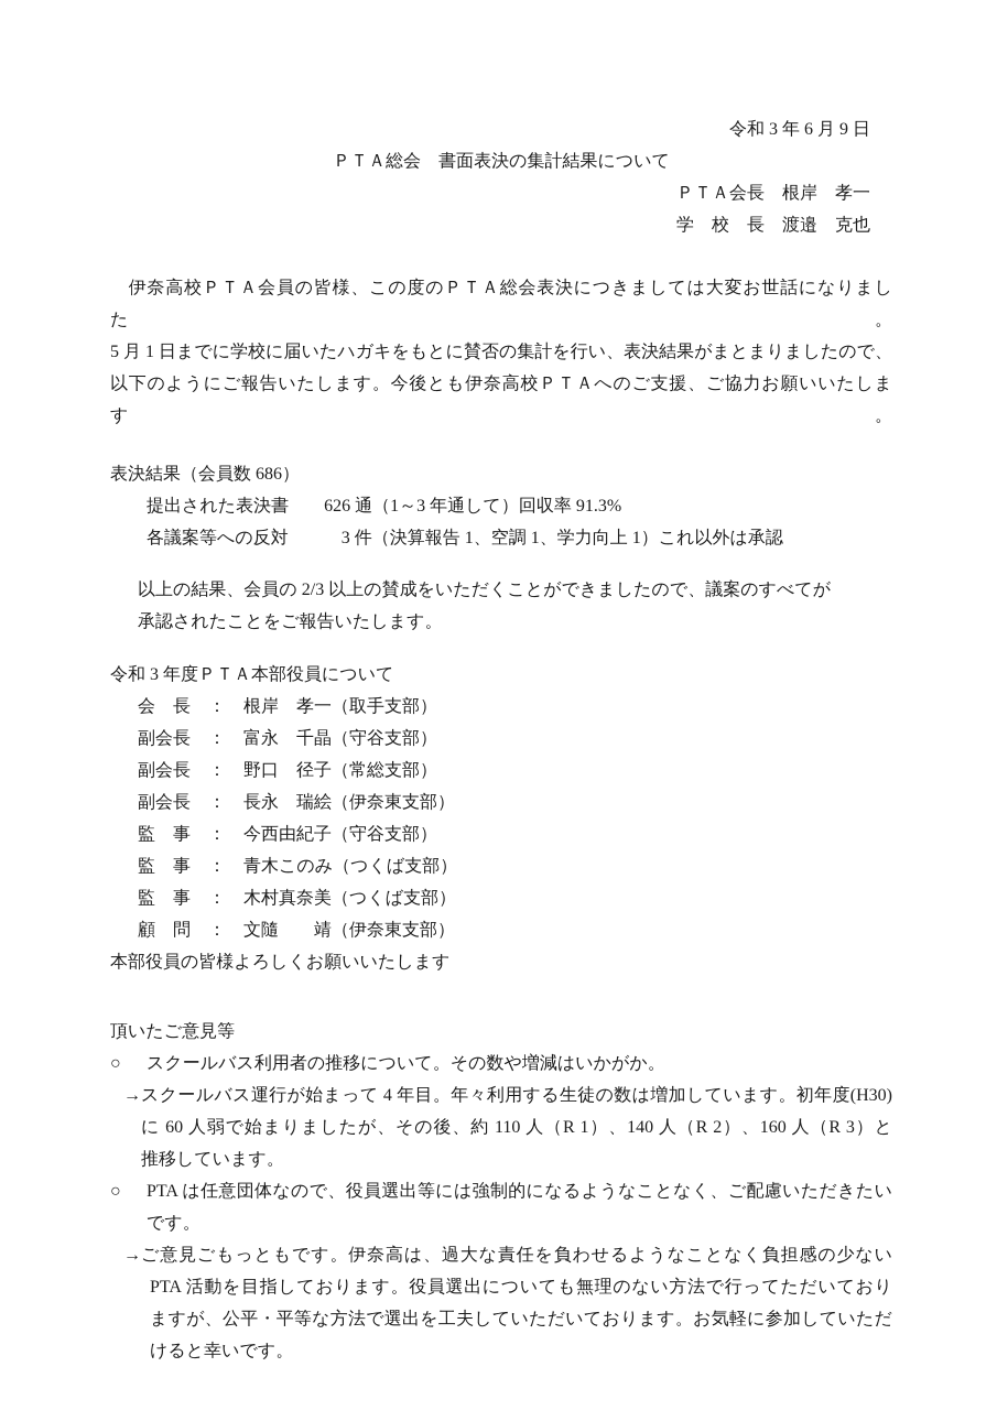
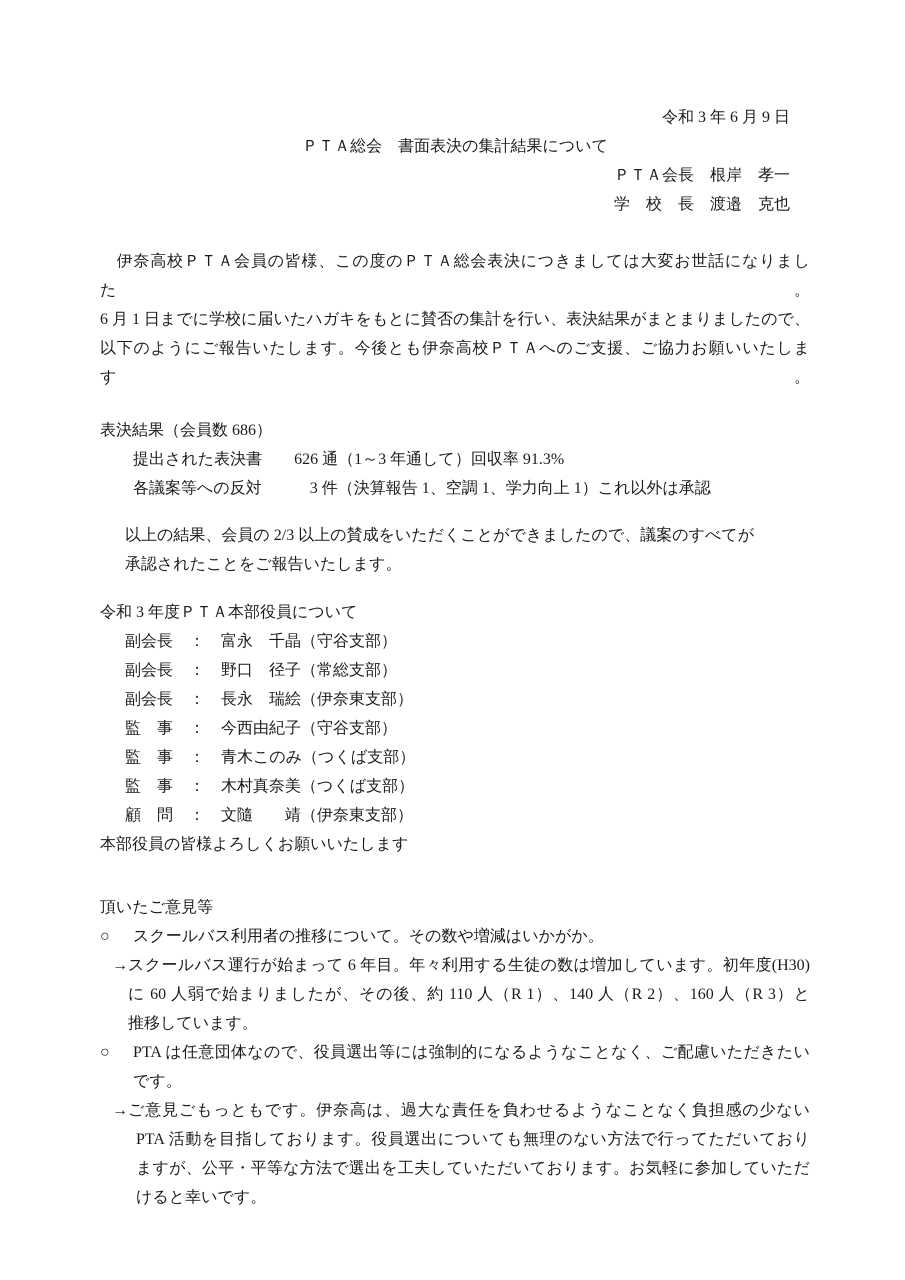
  令和 3 年 6 月 9 日
  ＰＴＡ総会 書面表決の集計結果について
  ＰＴＡ会長 根岸 孝一
  学 校 長 渡邉 克也
  伊奈高校ＰＴＡ会員の皆様、この度のＰＴＡ総会表決につきましては大変お世話になりました。
- 5 月 1 日までに学校に届いたハガキをもとに賛否の集計を行い、表決結果がまとまりましたので、
+ 6 月 1 日までに学校に届いたハガキをもとに賛否の集計を行い、表決結果がまとまりましたので、
  以下のようにご報告いたします。今後とも伊奈高校ＰＴＡへのご支援、ご協力お願いいたします。
  表決結果（会員数 686）
  提出された表決書 626 通（1～3 年通して）回収率 91.3%
  各議案等への反対 3 件（決算報告 1、空調 1、学力向上 1）これ以外は承認
  以上の結果、会員の 2/3 以上の賛成をいただくことができましたので、議案のすべてが
  承認されたことをご報告いたします。
  令和 3 年度ＰＴＡ本部役員について
- 会 長 ： 根岸 孝一（取手支部）
  副会長 ： 富永 千晶（守谷支部）
  副会長 ： 野口 径子（常総支部）
  副会長 ： 長永 瑞絵（伊奈東支部）
  監 事 ： 今西由紀子（守谷支部）
  監 事 ： 青木このみ（つくば支部）
  監 事 ： 木村真奈美（つくば支部）
  顧 問 ： 文隨 靖（伊奈東支部）
  本部役員の皆様よろしくお願いいたします
  頂いたご意見等
  ○
  スクールバス利用者の推移について。その数や増減はいかがか。
  →
- スクールバス運行が始まって 4 年目。年々利用する生徒の数は増加しています。初年度(H30)
+ スクールバス運行が始まって 6 年目。年々利用する生徒の数は増加しています。初年度(H30)
  に 60 人弱で始まりましたが、その後、約 110 人（R 1）、140 人（R 2）、160 人（R 3）と
  推移しています。
  ○
  PTA は任意団体なので、役員選出等には強制的になるようなことなく、ご配慮いただきたい
  です。
  →
  ご意見ごもっともです。伊奈高は、過大な責任を負わせるようなことなく負担感の少ない
  PTA 活動を目指しております。役員選出についても無理のない方法で行ってただいており
  ますが、公平・平等な方法で選出を工夫していただいております。お気軽に参加していただ
  けると幸いです。
